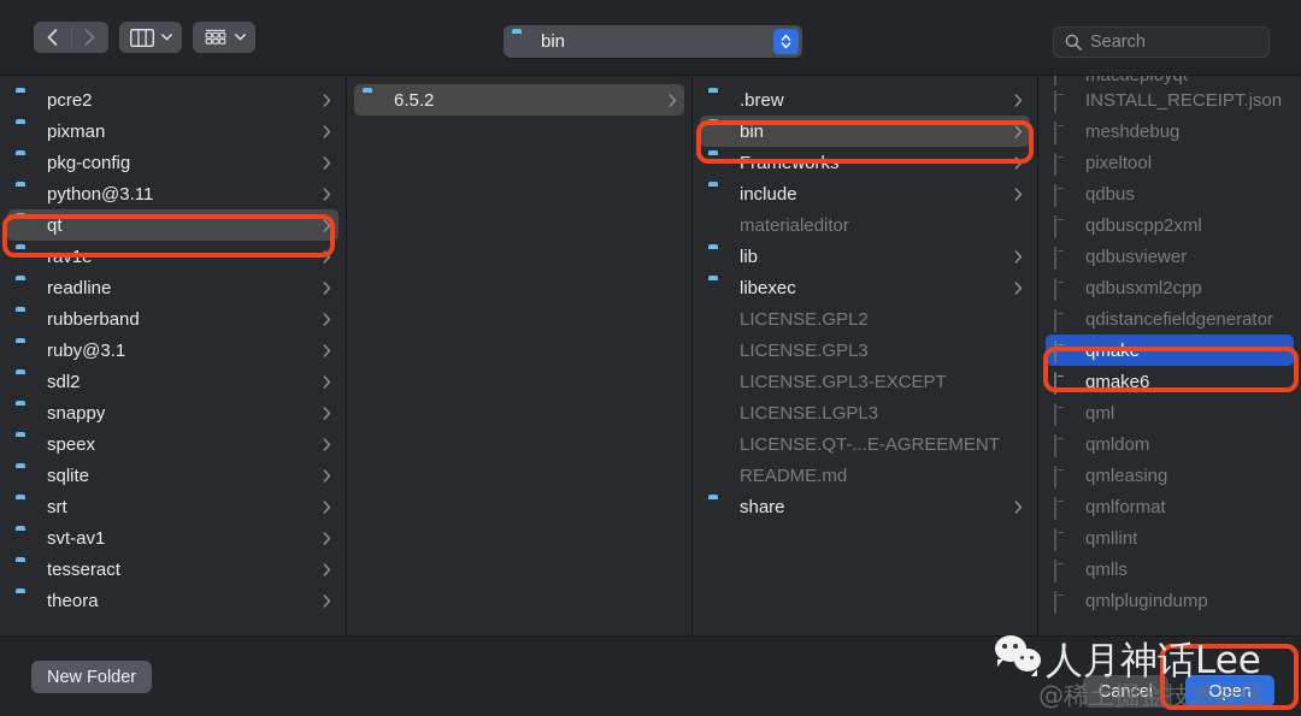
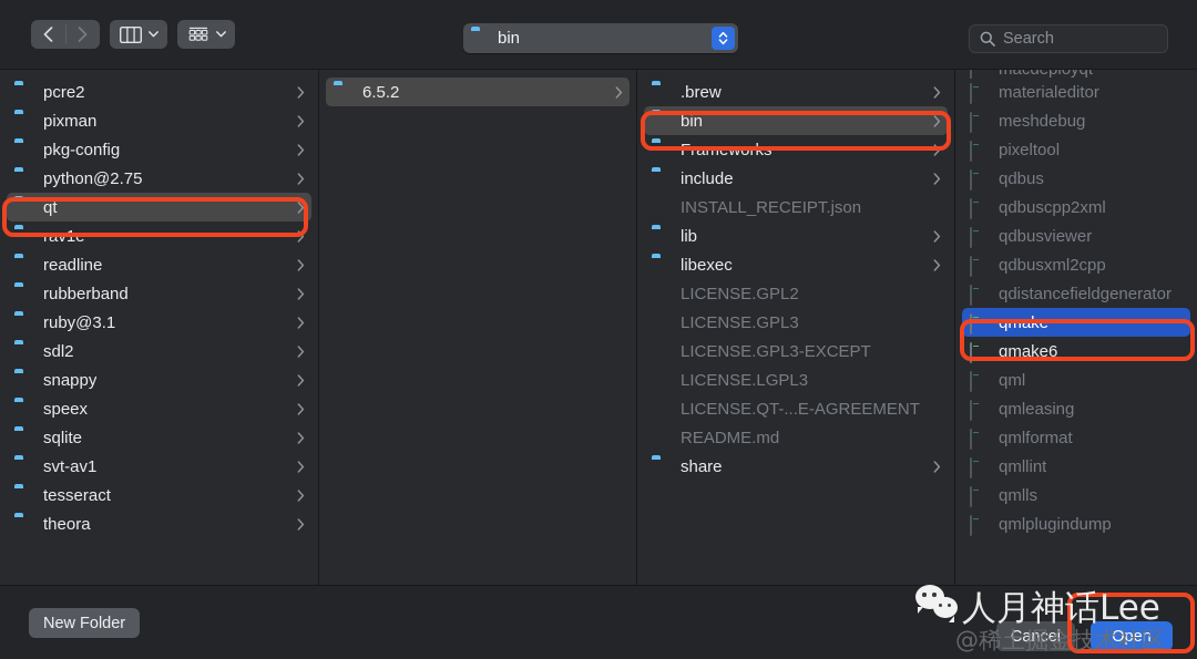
  bin
  Search
  pcre2
  pixman
  pkg-config
- python@3.11
+ python@2.75
  qt
  rav1e
  readline
  rubberband
  ruby@3.1
  sdl2
  snappy
  speex
  sqlite
- srt
  svt-av1
  tesseract
  theora
  6.5.2
  .brew
  bin
  Frameworks
  include
- materialeditor
+ INSTALL_RECEIPT.json
  lib
  libexec
  LICENSE.GPL2
  LICENSE.GPL3
  LICENSE.GPL3-EXCEPT
  LICENSE.LGPL3
  LICENSE.QT-...E-AGREEMENT
  README.md
  share
- INSTALL_RECEIPT.json
+ materialeditor
  meshdebug
  pixeltool
  qdbus
  qdbuscpp2xml
  qdbusviewer
  qdbusxml2cpp
  qdistancefieldgenerator
  qmake
  qmake6
  qml
- qmldom
  qmleasing
  qmlformat
  qmllint
  qmlls
  qmlplugindump
  New Folder
  Cancel
  Open
  人月神话Lee
  @稀土掘金技术社区
